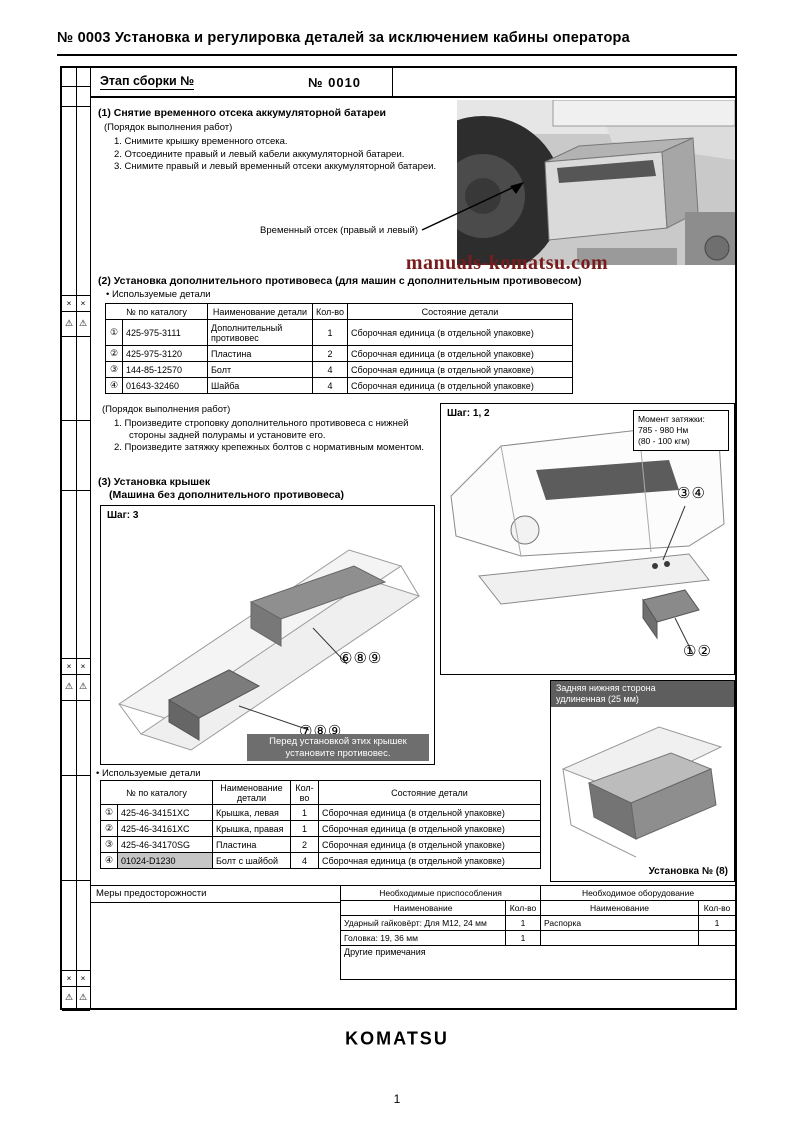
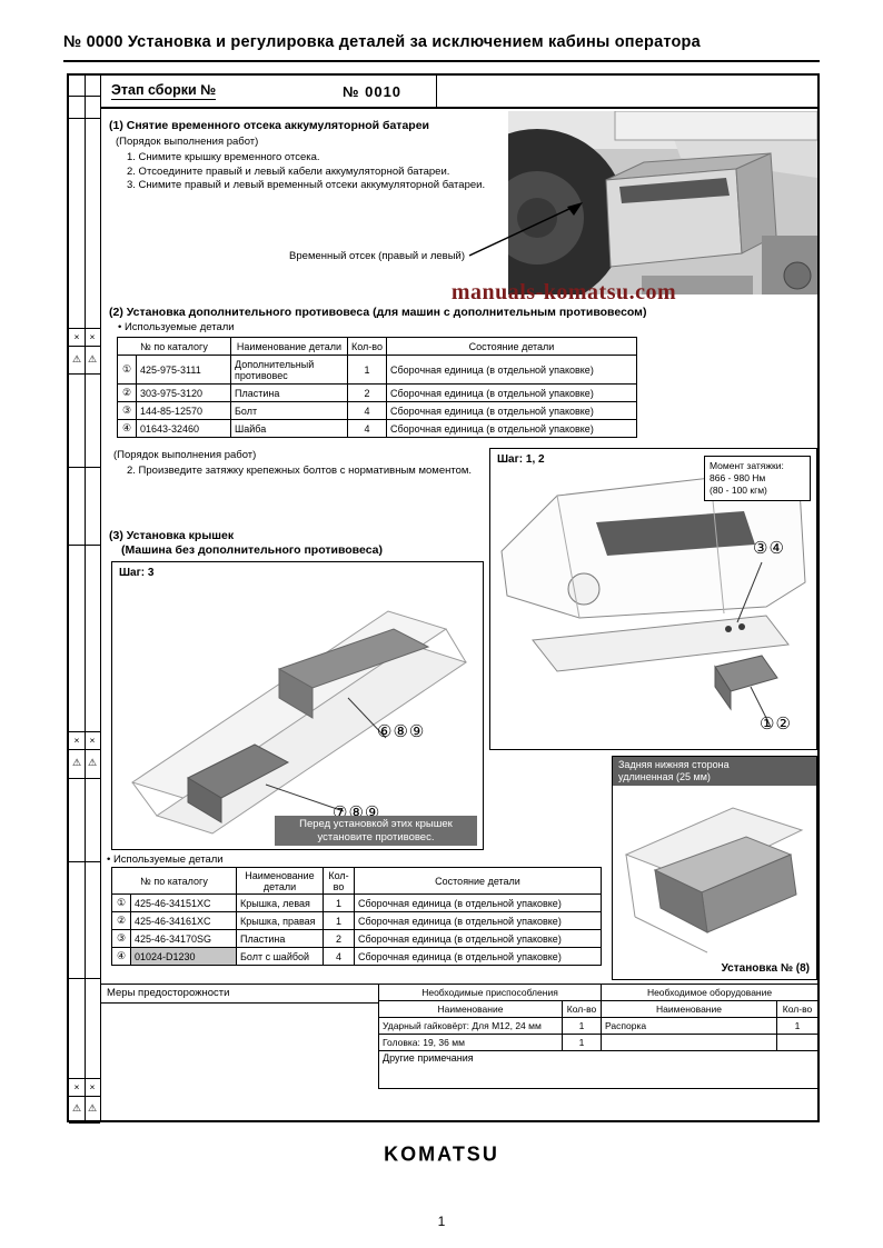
- № 0003 Установка и регулировка деталей за исключением кабины оператора
+ № 0000 Установка и регулировка деталей за исключением кабины оператора
  ×
  ×
  ⚠
  ⚠
  ×
  ×
  ⚠
  ⚠
  ×
  ×
  ⚠
  ⚠
  Этап сборки №
  № 0010
  (1) Снятие временного отсека аккумуляторной батареи
  (Порядок выполнения работ)
  1. Снимите крышку временного отсека.
  2. Отсоедините правый и левый кабели аккумуляторной батареи.
  3. Снимите правый и левый временный отсеки аккумуляторной батареи.
  Временный отсек (правый и левый)
  manuals-komatsu.com
  (2) Установка дополнительного противовеса (для машин с дополнительным противовесом)
  • Используемые детали
  № по каталогу	Наименование детали	Кол-во	Состояние детали
  ①	425-975-3111	Дополнительный противовес	1	Сборочная единица (в отдельной упаковке)
- ②	425-975-3120	Пластина	2	Сборочная единица (в отдельной упаковке)
+ ②	303-975-3120	Пластина	2	Сборочная единица (в отдельной упаковке)
  ③	144-85-12570	Болт	4	Сборочная единица (в отдельной упаковке)
  ④	01643-32460	Шайба	4	Сборочная единица (в отдельной упаковке)
  (Порядок выполнения работ)
- 1. Произведите строповку дополнительного противовеса с нижней стороны задней полурамы и установите его.
  2. Произведите затяжку крепежных болтов с нормативным моментом.
  (3) Установка крышек
  (Машина без дополнительного противовеса)
  Шаг: 3
  ⑥⑧⑨
  ⑦⑧⑨
  Перед установкой этих крышек
  установите противовес.
  Шаг: 1, 2
  Момент затяжки:
- 785 - 980 Нм
+ 866 - 980 Нм
  (80 - 100 кгм)
  ③④
  ①②
  Задняя нижняя сторона
  удлиненная (25 мм)
  Установка № (8)
  • Используемые детали
  № по каталогу	Наименование детали	Кол-во	Состояние детали
  ①	425-46-34151XC	Крышка, левая	1	Сборочная единица (в отдельной упаковке)
  ②	425-46-34161XC	Крышка, правая	1	Сборочная единица (в отдельной упаковке)
  ③	425-46-34170SG	Пластина	2	Сборочная единица (в отдельной упаковке)
  ④	01024-D1230	Болт с шайбой	4	Сборочная единица (в отдельной упаковке)
  Меры предосторожности
  Необходимые приспособления	Необходимое оборудование
  Наименование	Кол-во	Наименование	Кол-во
  Ударный гайковёрт: Для М12, 24 мм	1	Распорка	1
  Головка: 19, 36 мм	1
  Другие примечания
  KOMATSU
  1
